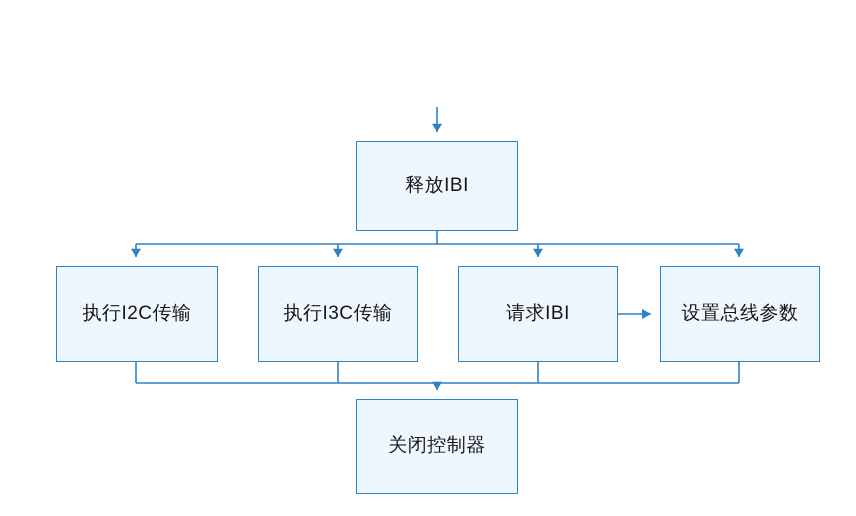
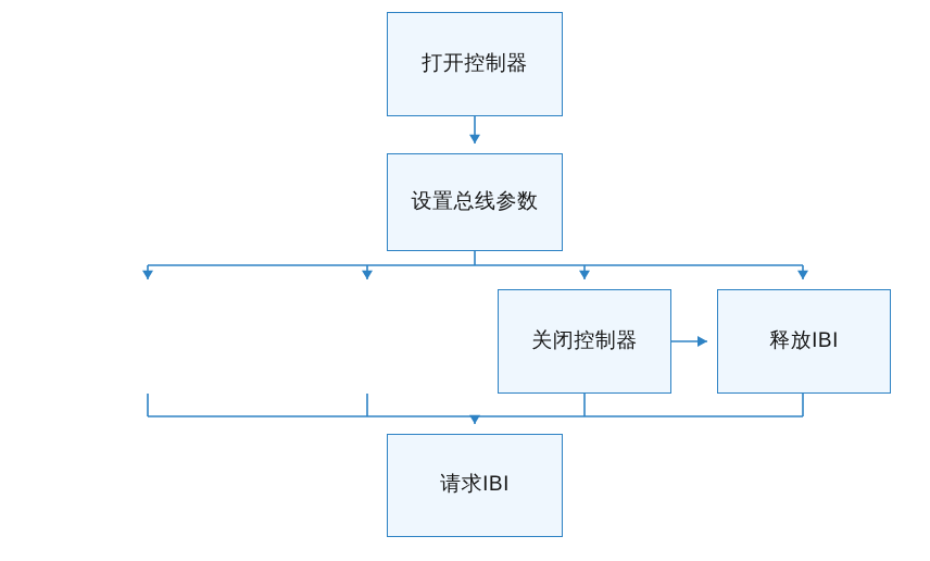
+ 打开控制器
- 释放IBI
+ 设置总线参数
- 执行I2C传输
- 执行I3C传输
- 请求IBI
+ 关闭控制器
- 设置总线参数
+ 释放IBI
- 关闭控制器
+ 请求IBI
